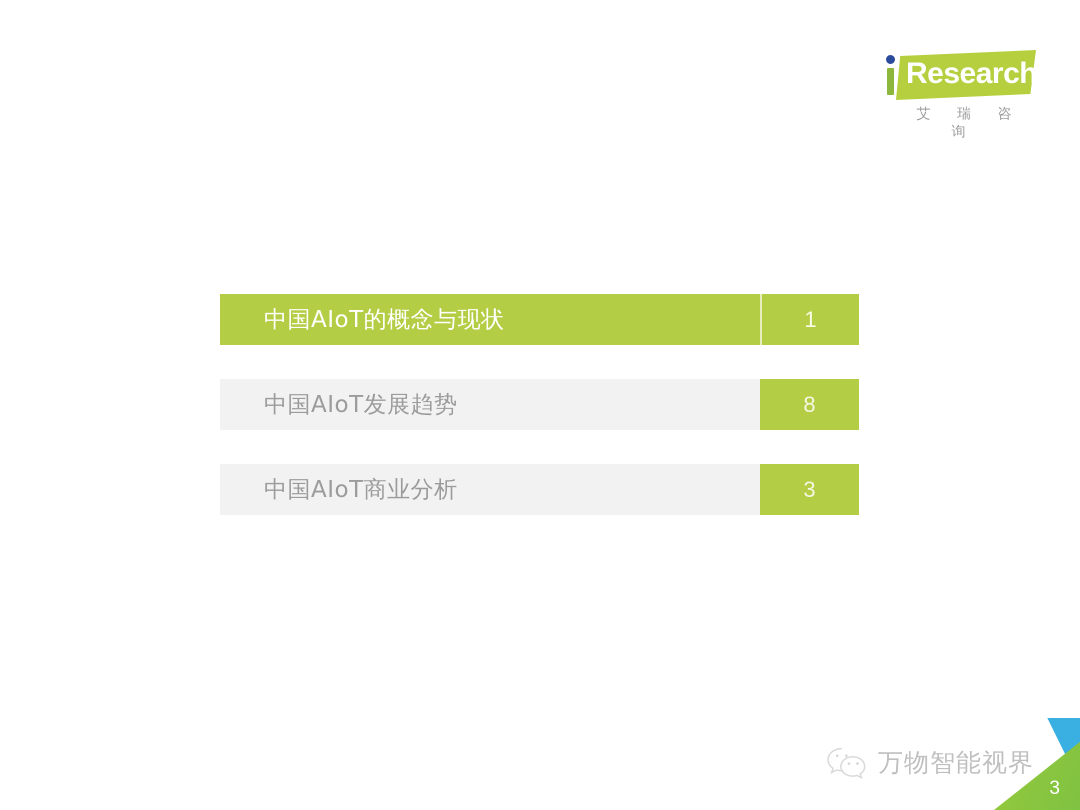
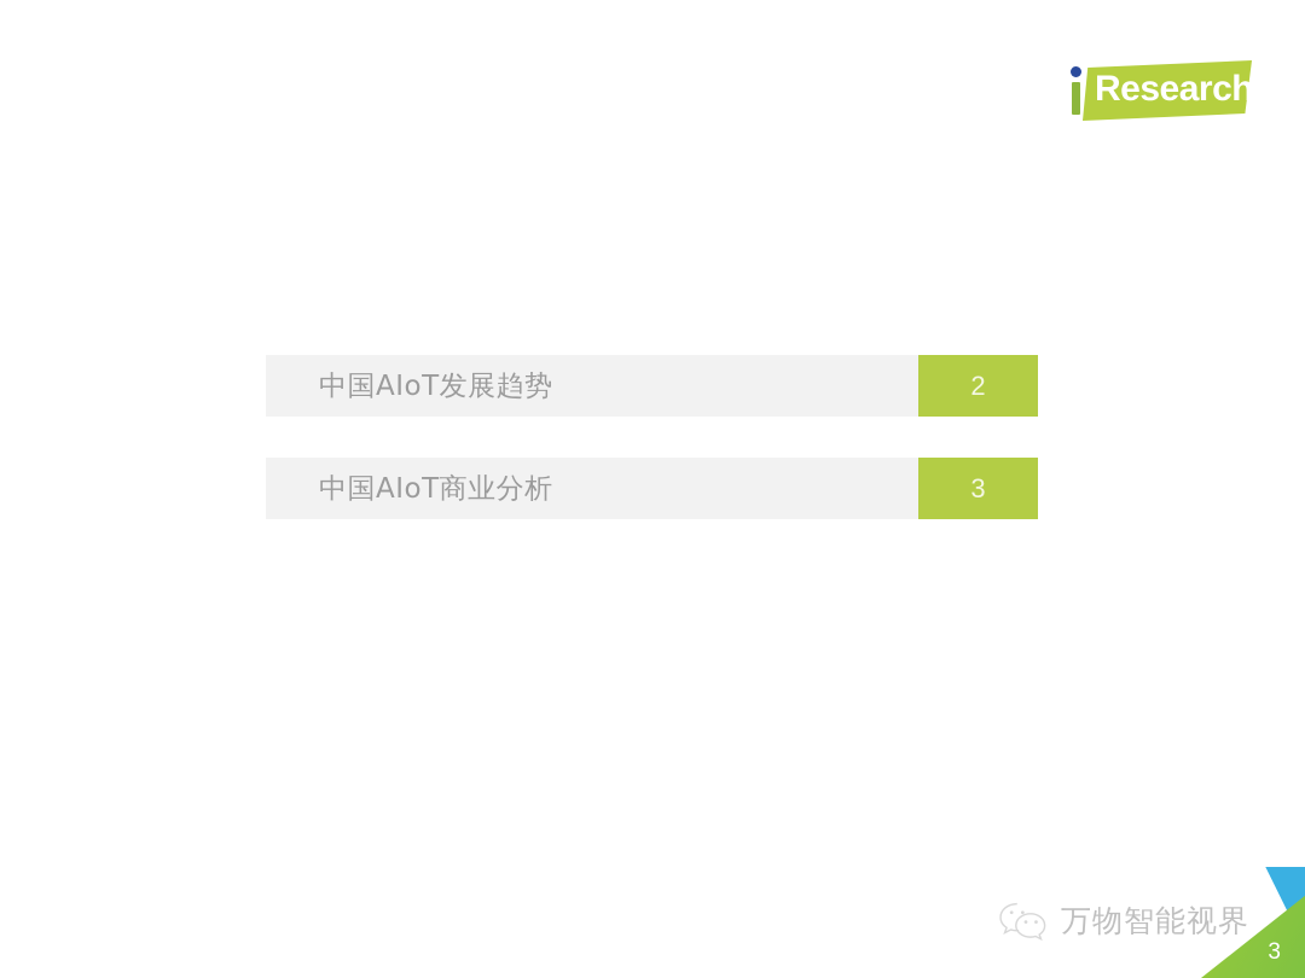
  Research
- 艾 瑞 咨 询
- 中国AIoT的概念与现状
- 1
  中国AIoT发展趋势
- 8
+ 2
  中国AIoT商业分析
  3
  万物智能视界
  3
